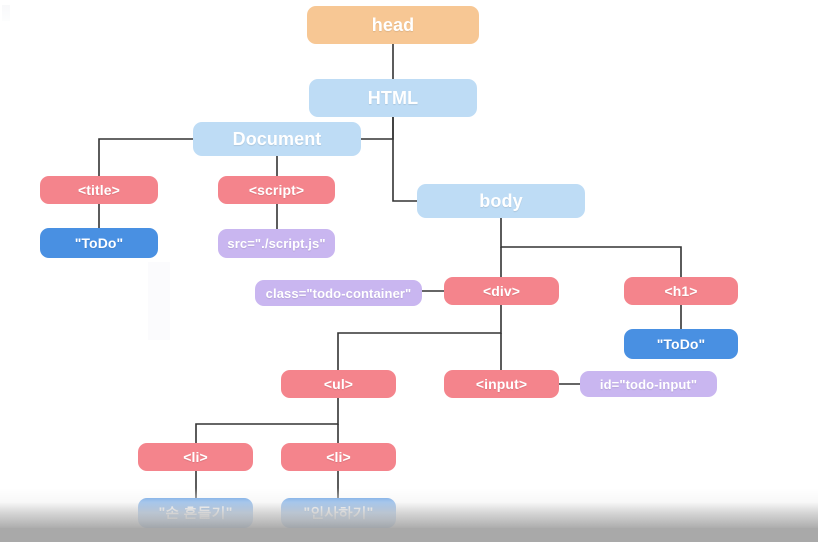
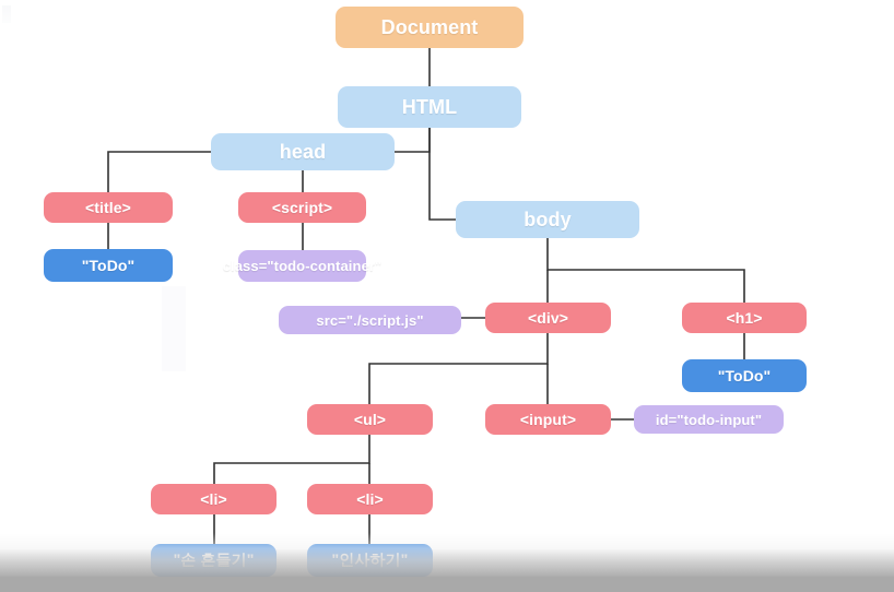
- head
+ Document
  HTML
- Document
+ head
  body
  <title>
  <script>
  "ToDo"
- src="./script.js"
+ class="todo-container"
  <div>
- class="todo-container"
+ src="./script.js"
  <h1>
  "ToDo"
  <ul>
  <input>
  id="todo-input"
  <li>
  <li>
